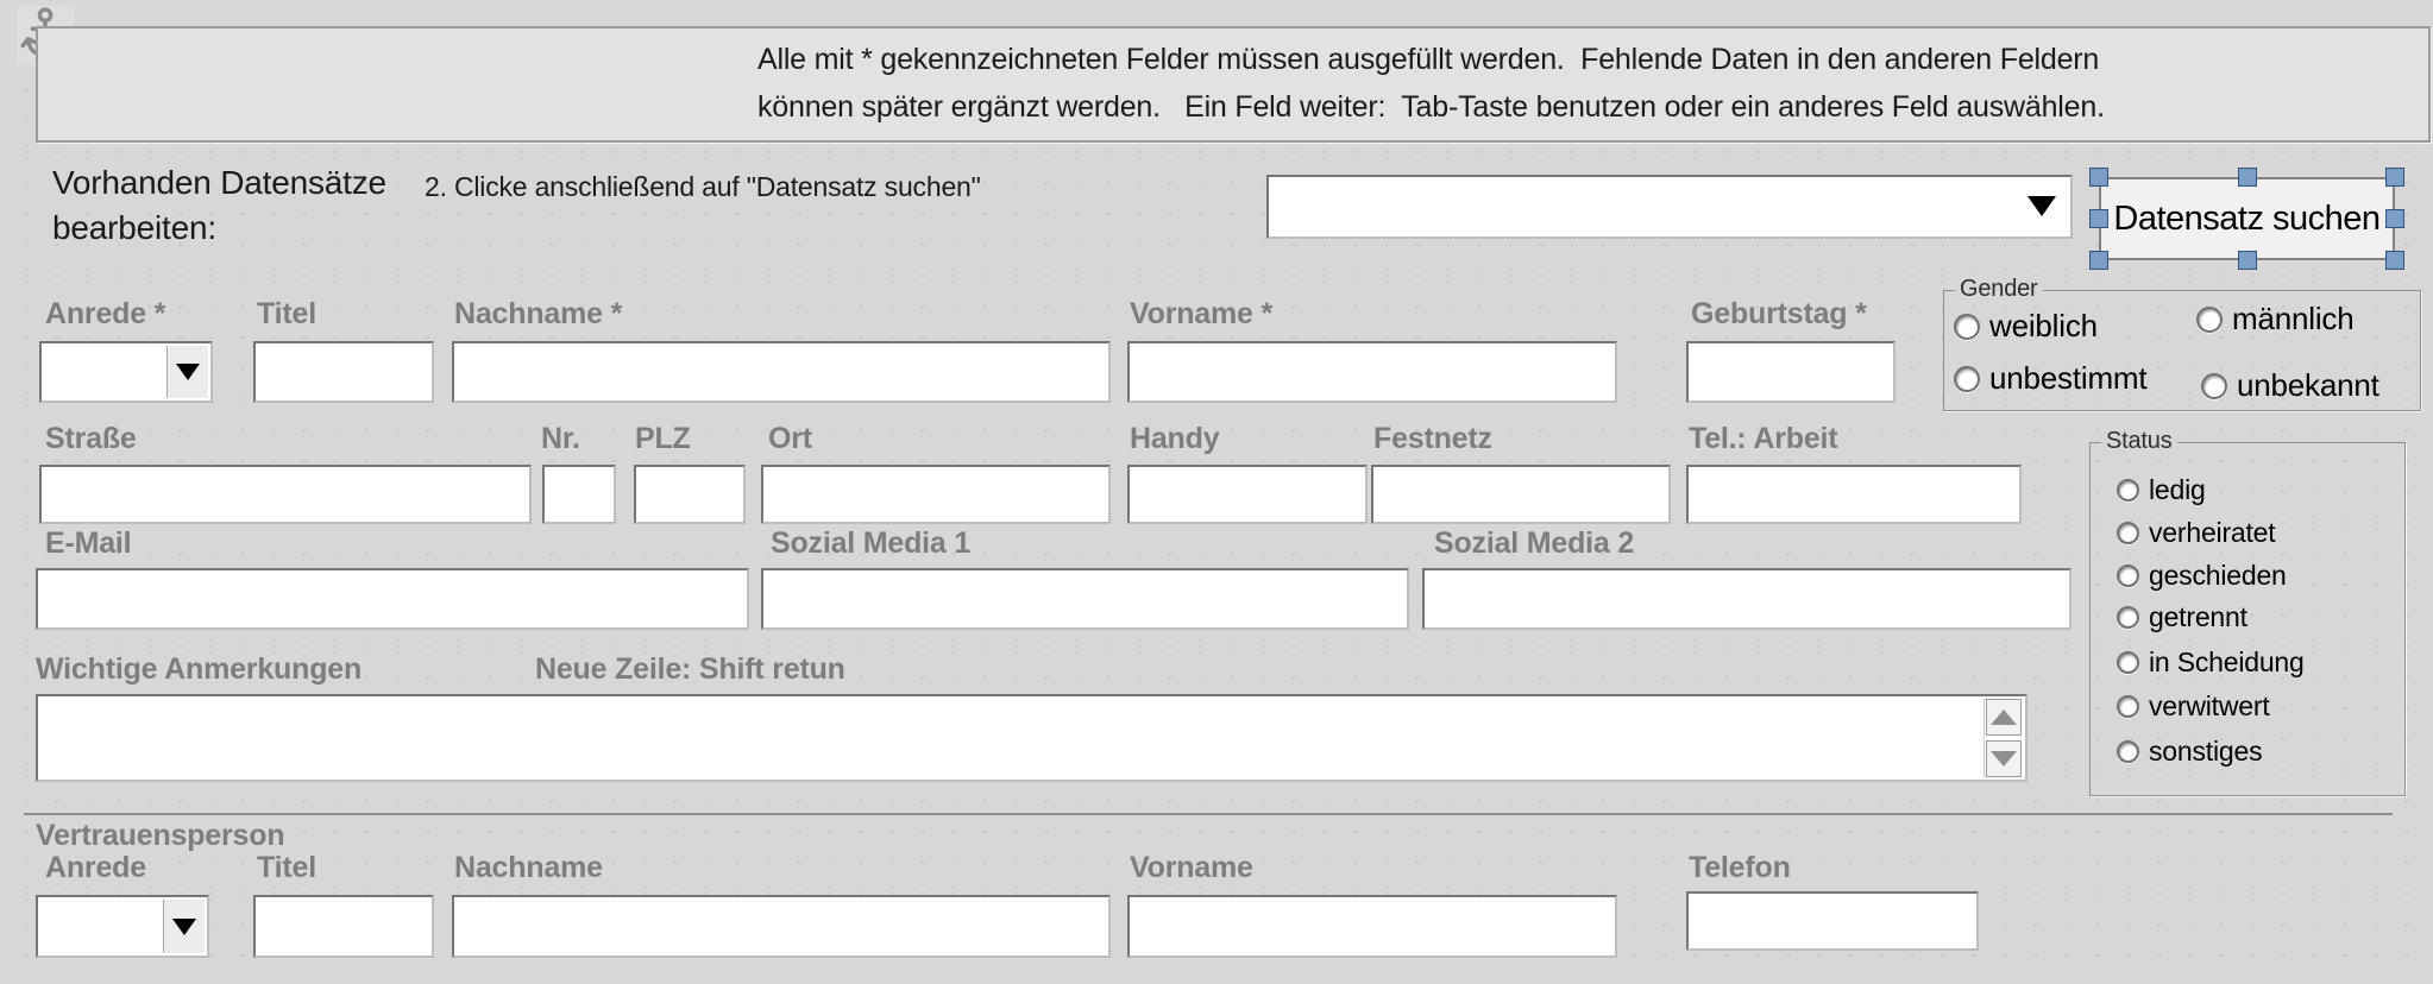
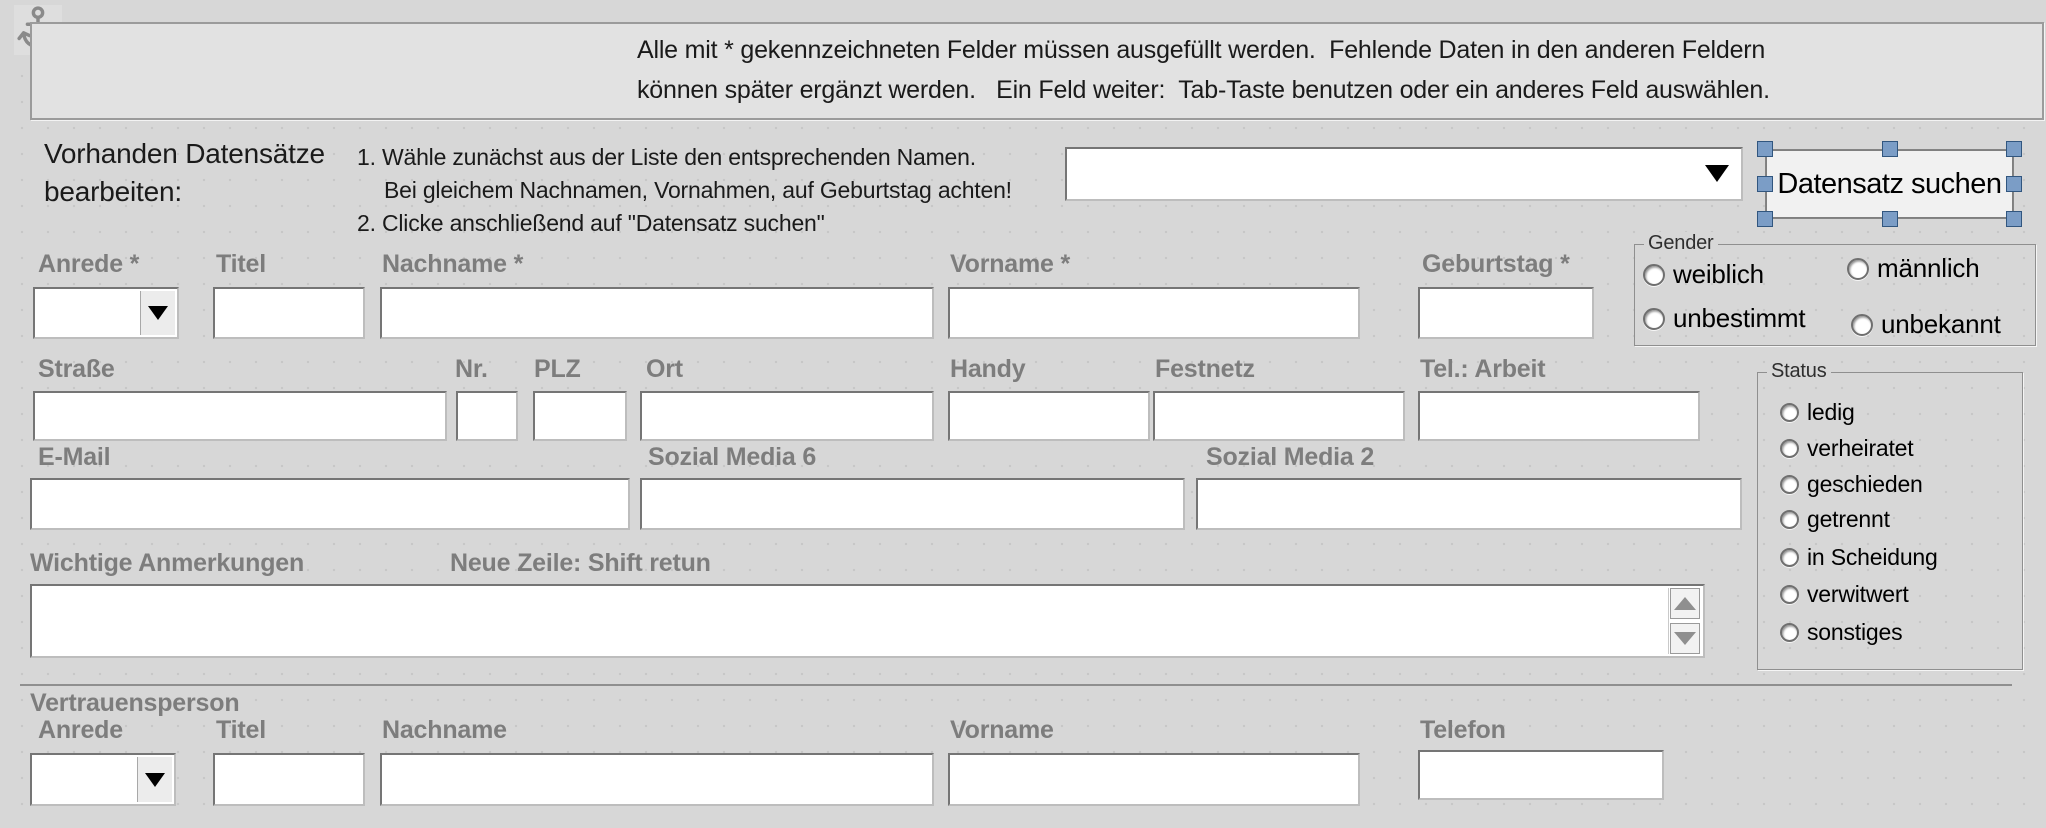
  Alle mit * gekennzeichneten Felder müssen ausgefüllt werden. Fehlende Daten in den anderen Feldern
  können später ergänzt werden. Ein Feld weiter: Tab-Taste benutzen oder ein anderes Feld auswählen.
  Vorhanden Datensätze
  bearbeiten:
+ 1. Wähle zunächst aus der Liste den entsprechenden Namen.
+ Bei gleichem Nachnamen, Vornahmen, auf Geburtstag achten!
  2. Clicke anschließend auf "Datensatz suchen"
  Datensatz suchen
  Anrede *
  Titel
  Nachname *
  Vorname *
  Geburtstag *
  Gender
  weiblich
  männlich
  unbestimmt
  unbekannt
  Straße
  Nr.
  PLZ
  Ort
  Handy
  Festnetz
  Tel.: Arbeit
  Status
  ledig
  verheiratet
  geschieden
  getrennt
  in Scheidung
  verwitwert
  sonstiges
  E-Mail
- Sozial Media 1
+ Sozial Media 6
  Sozial Media 2
  Wichtige Anmerkungen
  Neue Zeile: Shift retun
  Vertrauensperson
  Anrede
  Titel
  Nachname
  Vorname
  Telefon
